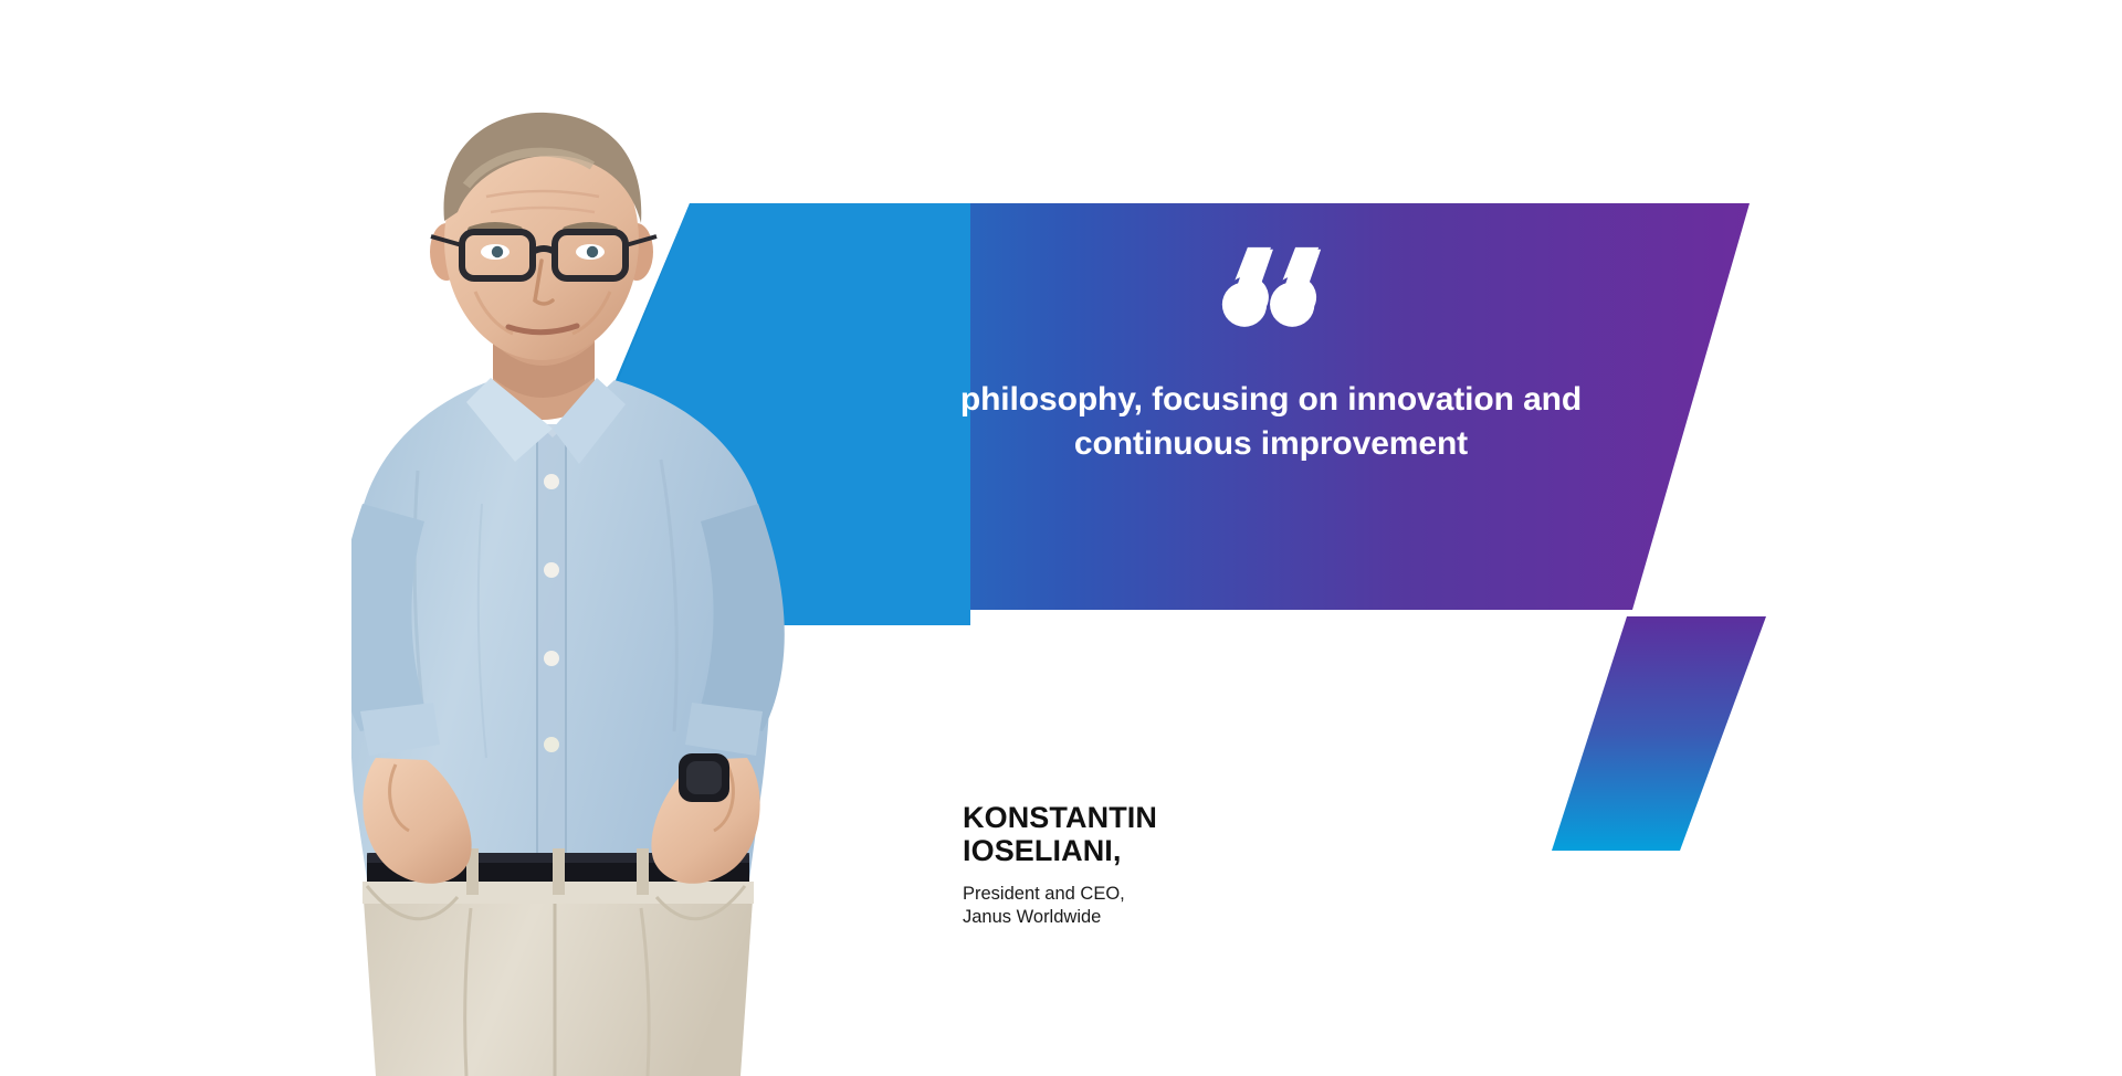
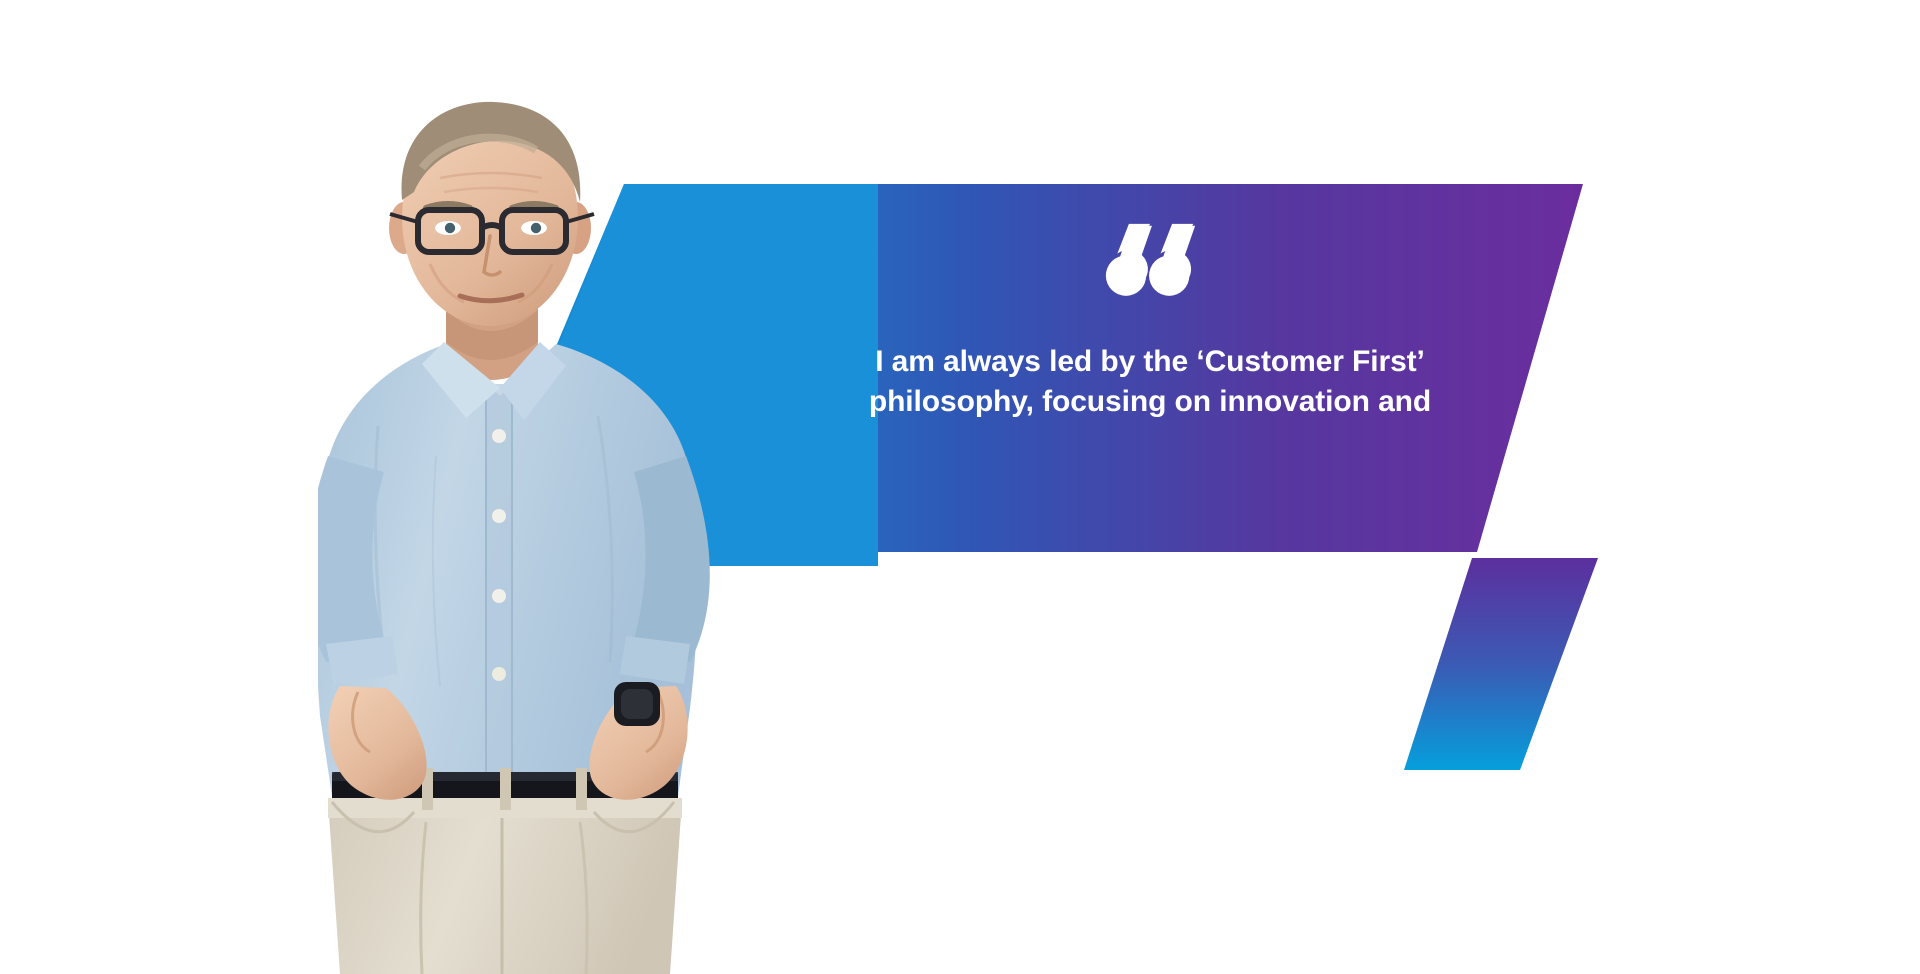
+ I am always led by the ‘Customer First’
  philosophy, focusing on innovation and
- continuous improvement
- KONSTANTIN
- IOSELIANI,
- President and CEO,
- Janus Worldwide
